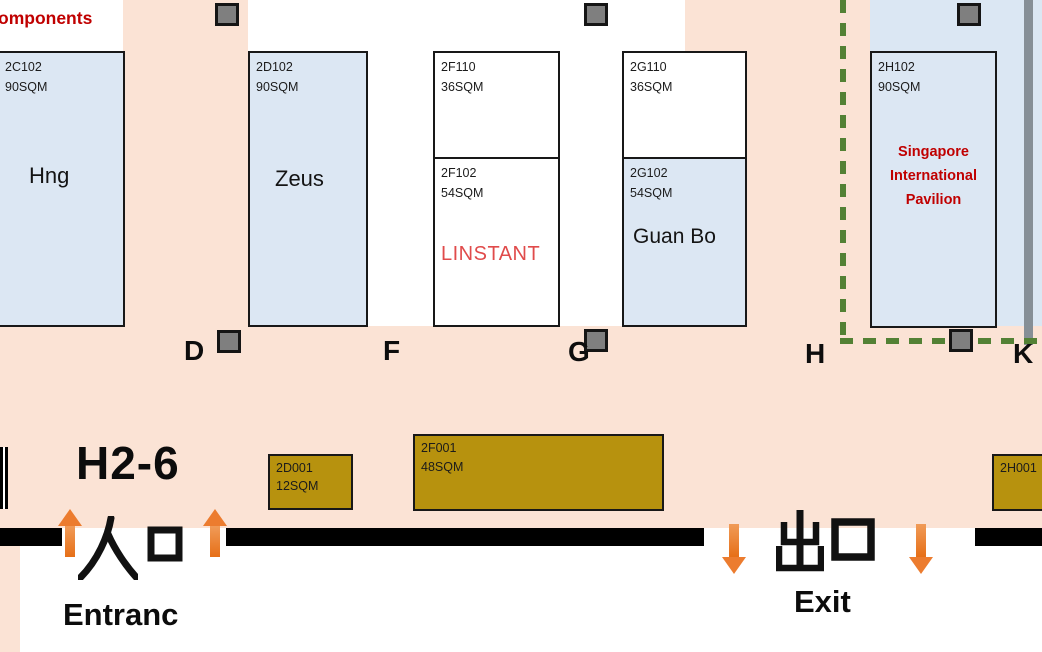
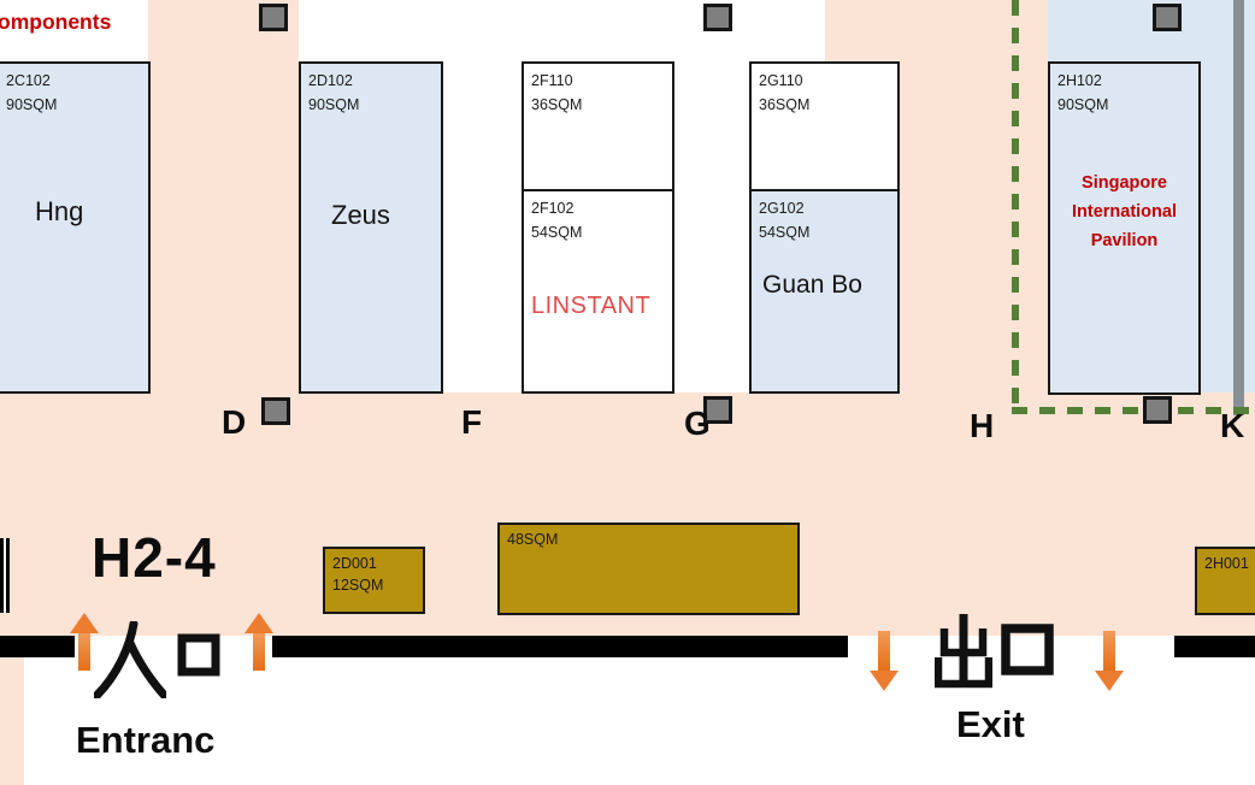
  omponents
  2C102
  90SQM
  Hng
  2D102
  90SQM
  Zeus
  2F110
  36SQM
  2F102
  54SQM
  LINSTANT
  2G110
  36SQM
  2G102
  54SQM
  Guan Bo
  2H102
  90SQM
  Singapore
  International
  Pavilion
  D
  F
  G
  H
  K
- H2-6
+ H2-4
  2D001
  12SQM
- 2F001
  48SQM
  2H001
  Entranc
  Exit
